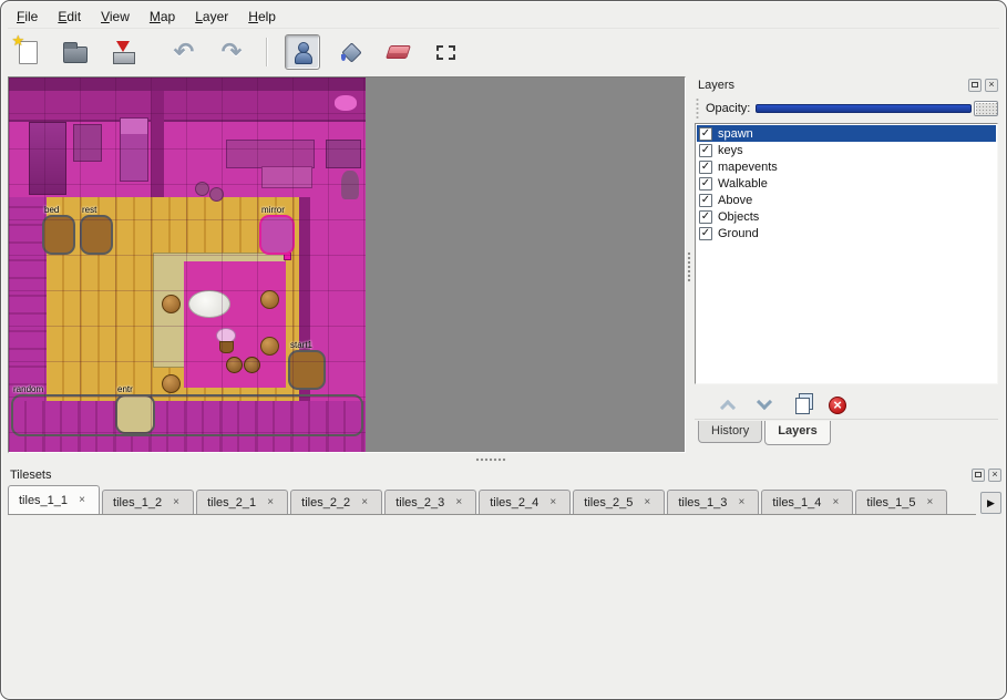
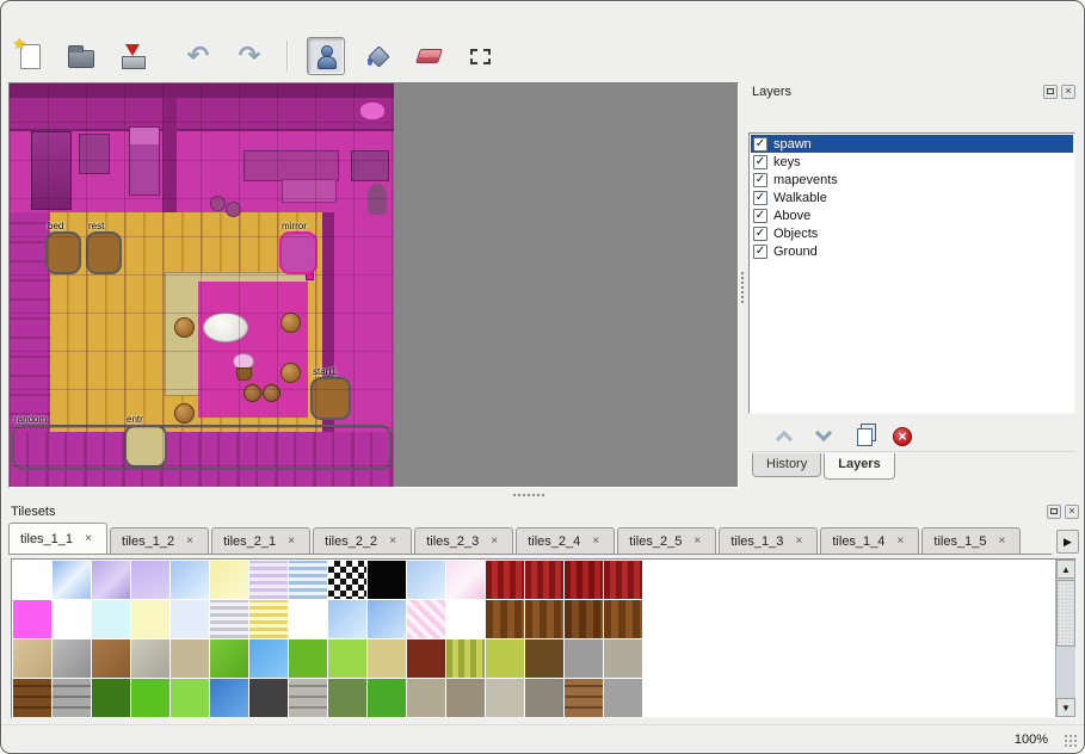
- File
- Edit
- View
- Map
- Layer
- Help
  Layers
  ×
- Opacity:
  ✓
  spawn
  ✓
  keys
  ✓
  mapevents
  ✓
  Walkable
  ✓
  Above
  ✓
  Objects
  ✓
  Ground
  History
  Layers
  Tilesets
  ×
  tiles_1_1
  ×
  tiles_1_2
  ×
  tiles_2_1
  ×
  tiles_2_2
  ×
  tiles_2_3
  ×
  tiles_2_4
  ×
  tiles_2_5
  ×
  tiles_1_3
  ×
  tiles_1_4
  ×
  tiles_1_5
  ×
  ▶
+ ▲
+ ▼
+ 100%
